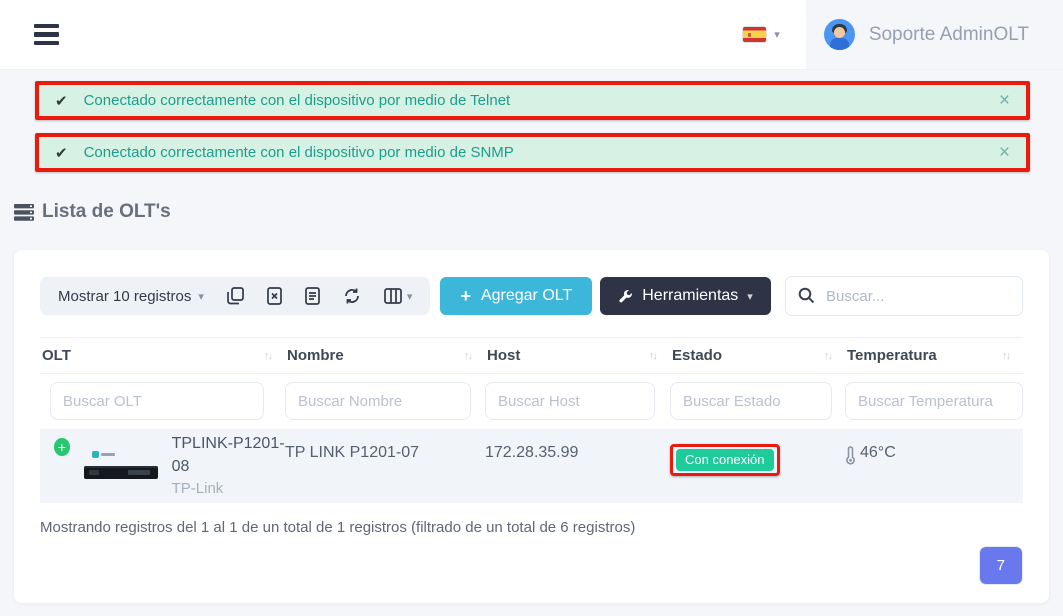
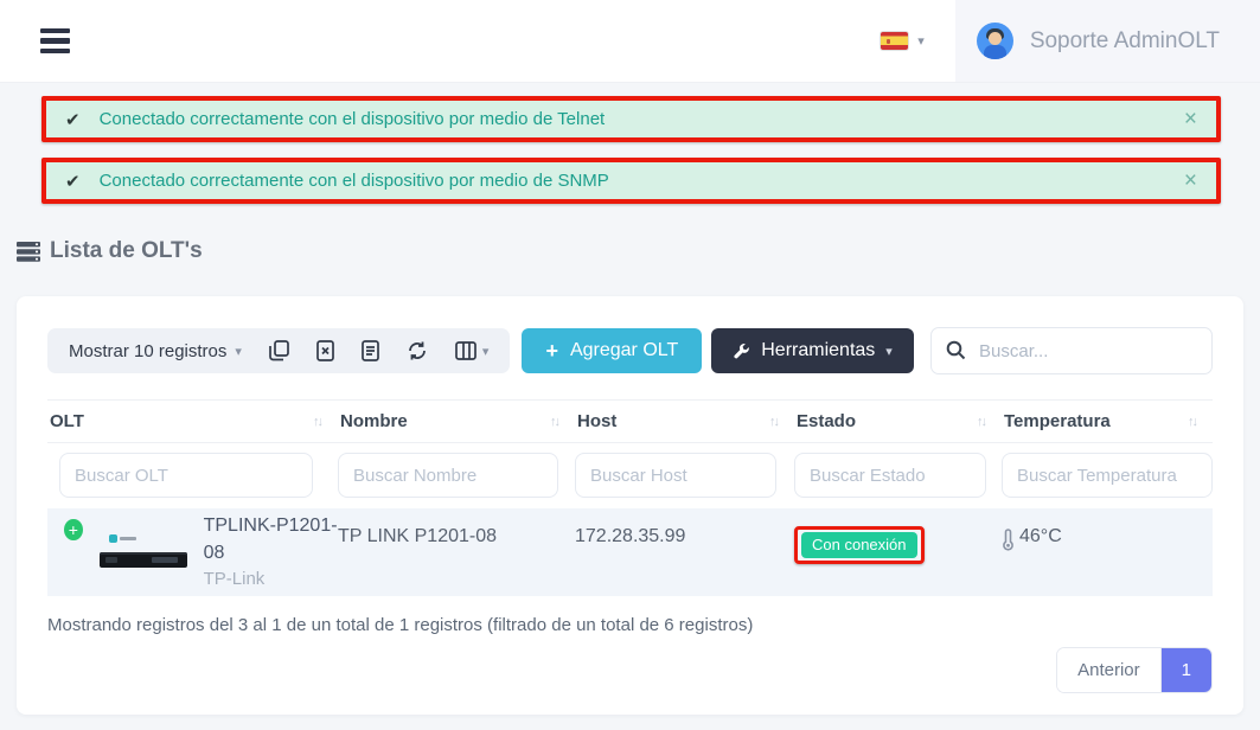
  ▾
  Soporte AdminOLT
  ✔
  Conectado correctamente con el dispositivo por medio de Telnet
  ×
  ✔
  Conectado correctamente con el dispositivo por medio de SNMP
  ×
  Lista de OLT's
  Mostrar 10 registros
  ▾
  ▾
  +
  Agregar OLT
  Herramientas
  ▾
  Buscar...
  OLT
  ↑↓
  Nombre
  ↑↓
  Host
  ↑↓
  Estado
  ↑↓
  Temperatura
  ↑↓
  Buscar OLT
  Buscar Nombre
  Buscar Host
  Buscar Estado
  Buscar Temperatura
  +
  TPLINK-P1201-08
  TP-Link
- TP LINK P1201-07
+ TP LINK P1201-08
  172.28.35.99
  Con conexión
  46°C
- Mostrando registros del 1 al 1 de un total de 1 registros (filtrado de un total de 6 registros)
+ Mostrando registros del 3 al 1 de un total de 1 registros (filtrado de un total de 6 registros)
+ Anterior
- 7
+ 1
